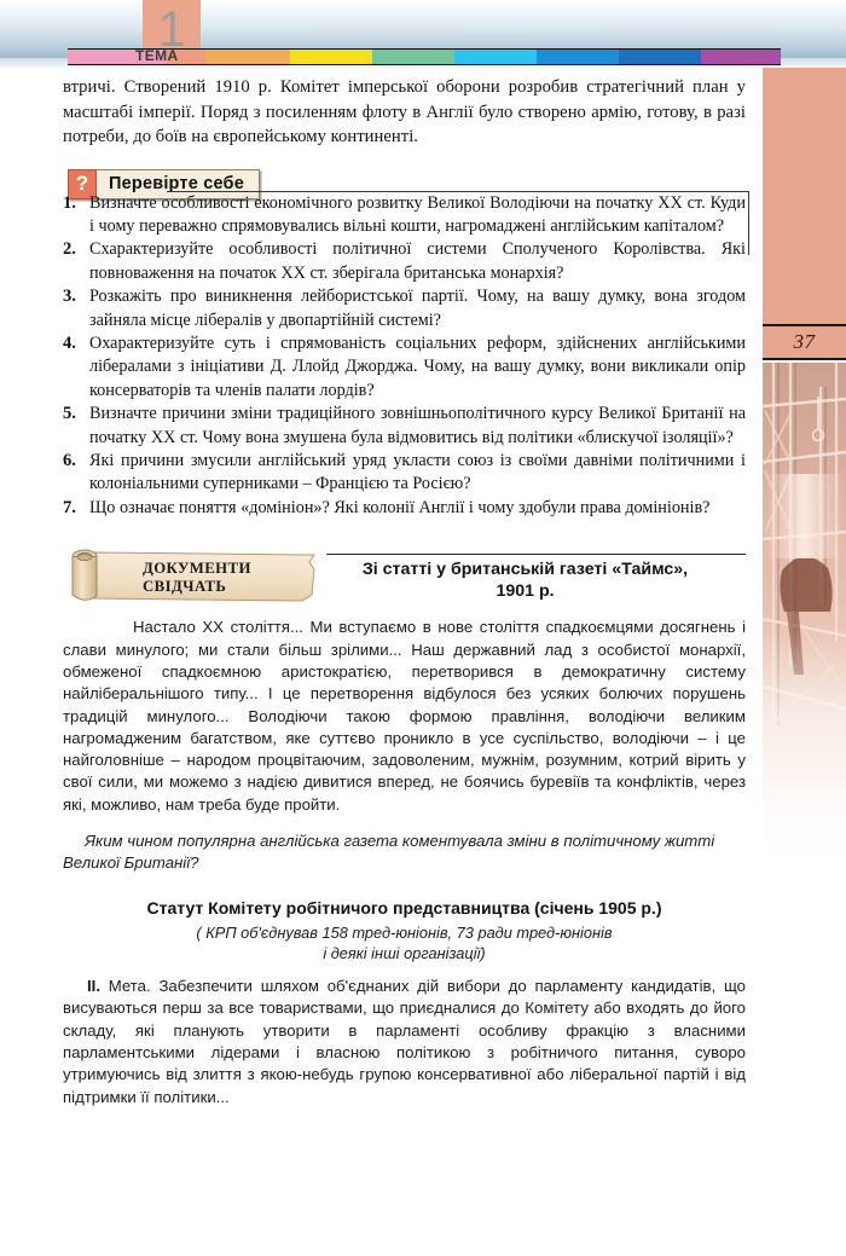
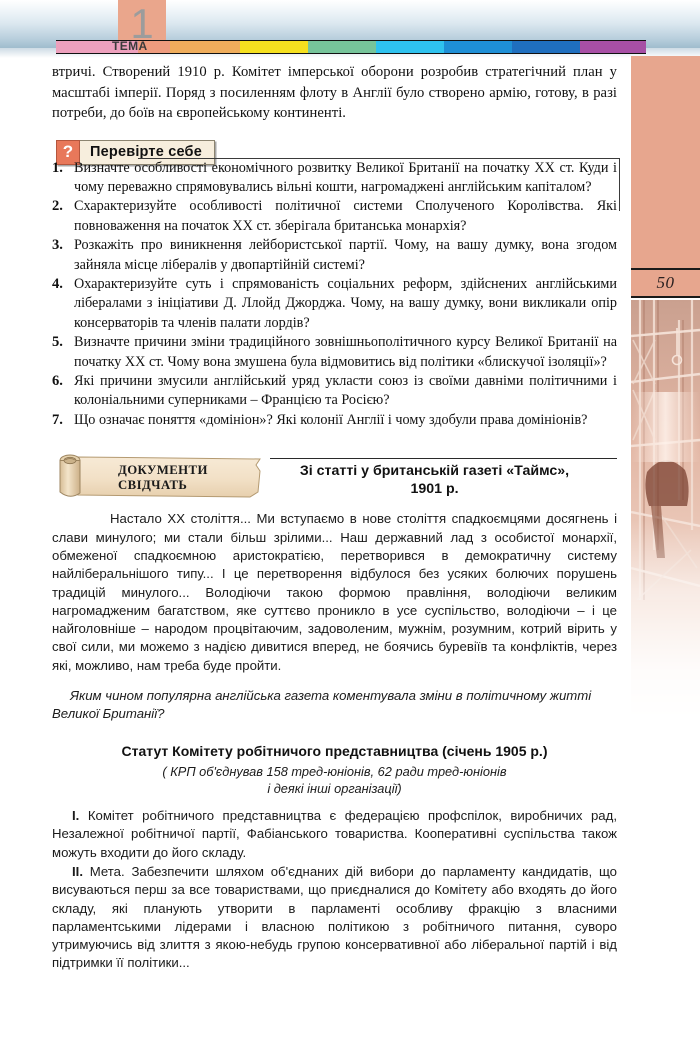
  1
  ТЕМА
- 37
+ 50
  втричі. Створений 1910 р. Комітет імперської оборони розробив стратегічний план у масштабі імперії. Поряд з посиленням флоту в Англії було створено армію, готову, в разі потреби, до боїв на європейському континенті.
  ?
  Перевірте себе
  1.
- Визначте особливості економічного розвитку Великої Володіючи на початку ХХ ст. Куди і чому переважно спрямовувались вільні кошти, нагромаджені англійським капіталом?
+ Визначте особливості економічного розвитку Великої Британії на початку ХХ ст. Куди і чому переважно спрямовувались вільні кошти, нагромаджені англійським капіталом?
  2.
  Схарактеризуйте особливості політичної системи Сполученого Королівства. Які повноваження на початок ХХ ст. зберігала британська монархія?
  3.
  Розкажіть про виникнення лейбористської партії. Чому, на вашу думку, вона згодом зайняла місце лібералів у двопартійній системі?
  4.
  Охарактеризуйте суть і спрямованість соціальних реформ, здійснених англійськими лібералами з ініціативи Д. Ллойд Джорджа. Чому, на вашу думку, вони викликали опір консерваторів та членів палати лордів?
  5.
  Визначте причини зміни традиційного зовнішньополітичного курсу Великої Британії на початку ХХ ст. Чому вона змушена була відмовитись від політики «блискучої ізоляції»?
  6.
  Які причини змусили англійський уряд укласти союз із своїми давніми політичними і колоніальними суперниками – Францією та Росією?
  7.
  Що означає поняття «домініон»? Які колонії Англії і чому здобули права домініонів?
  ДОКУМЕНТИ
  СВІДЧАТЬ
  Зі статті у британській газеті «Таймс»,
  1901 р.
  Настало ХХ століття... Ми вступаємо в нове століття спадкоємцями досягнень і слави минулого; ми стали більш зрілими... Наш державний лад з особистої монархії, обмеженої спадкоємною аристократією, перетворився в демократичну систему найліберальнішого типу... І це перетворення відбулося без усяких болючих порушень традицій минулого... Володіючи такою формою правління, володіючи великим нагромадженим багатством, яке суттєво проникло в усе суспільство, володіючи – і це найголовніше – народом процвітаючим, задоволеним, мужнім, розумним, котрий вірить у свої сили, ми можемо з надією дивитися вперед, не боячись буревіїв та конфліктів, через які, можливо, нам треба буде пройти.
  Яким чином популярна англійська газета коментувала зміни в політичному житті Великої Британії?
  Статут Комітету робітничого представництва (січень 1905 р.)
- ( КРП об'єднував 158 тред-юніонів, 73 ради тред-юніонів
+ ( КРП об'єднував 158 тред-юніонів, 62 ради тред-юніонів
  і деякі інші організації)
+ I. Комітет робітничого представництва є федерацією профспілок, виробничих рад, Незалежної робітничої партії, Фабіанського товариства. Кооперативні суспільства також можуть входити до його складу.
  II. Мета. Забезпечити шляхом об'єднаних дій вибори до парламенту кандидатів, що висуваються перш за все товариствами, що приєдналися до Комітету або входять до його складу, які планують утворити в парламенті особливу фракцію з власними парламентськими лідерами і власною політикою з робітничого питання, суворо утримуючись від злиття з якою-небудь групою консервативної або ліберальної партій і від підтримки її політики...
